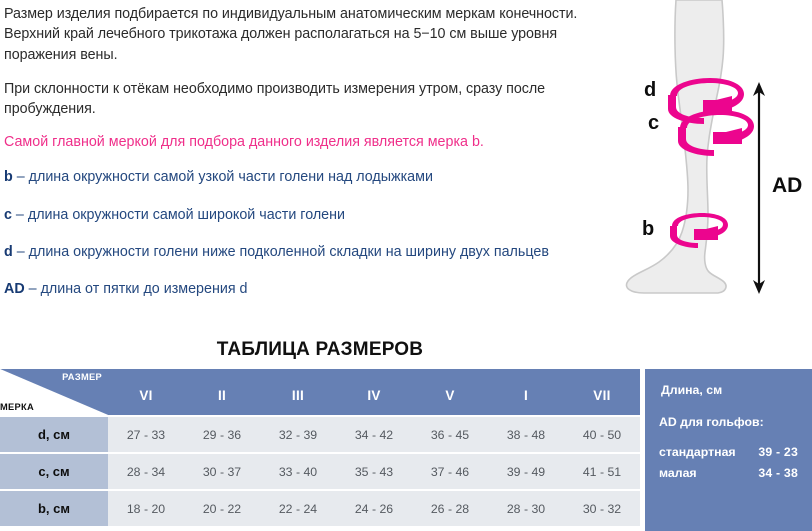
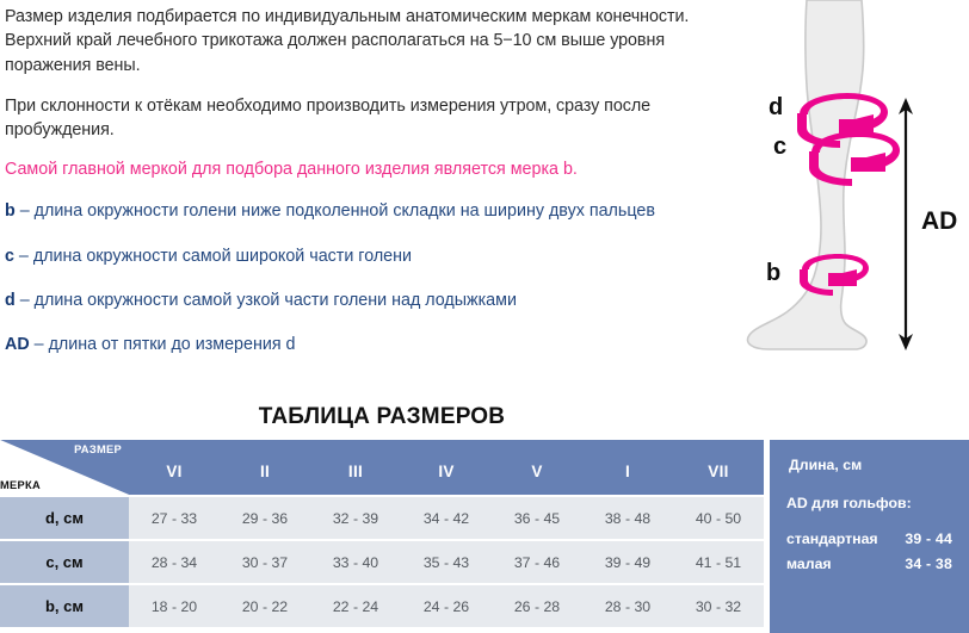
  Размер изделия подбирается по индивидуальным анатомическим меркам конечности. Верхний край лечебного трикотажа должен располагаться на 5−10 см выше уровня поражения вены.
  При склонности к отёкам необходимо производить измерения утром, сразу после пробуждения.
  Самой главной меркой для подбора данного изделия является мерка b.
- b – длина окружности самой узкой части голени над лодыжками
+ b – длина окружности голени ниже подколенной складки на ширину двух пальцев
  c – длина окружности самой широкой части голени
- d – длина окружности голени ниже подколенной складки на ширину двух пальцев
+ d – длина окружности самой узкой части голени над лодыжками
  AD – длина от пятки до измерения d
  d
  c
  b
  AD
  ТАБЛИЦА РАЗМЕРОВ
  РАЗМЕР
  МЕРКА
  VI
  II
  III
  IV
  V
  I
  VII
  d, см
  27 - 33
  29 - 36
  32 - 39
  34 - 42
  36 - 45
  38 - 48
  40 - 50
  с, см
  28 - 34
  30 - 37
  33 - 40
  35 - 43
  37 - 46
  39 - 49
  41 - 51
  b, см
  18 - 20
  20 - 22
  22 - 24
  24 - 26
  26 - 28
  28 - 30
  30 - 32
  Длина, см
  AD для гольфов:
  стандартная
- 39 - 23
+ 39 - 44
  малая
  34 - 38
